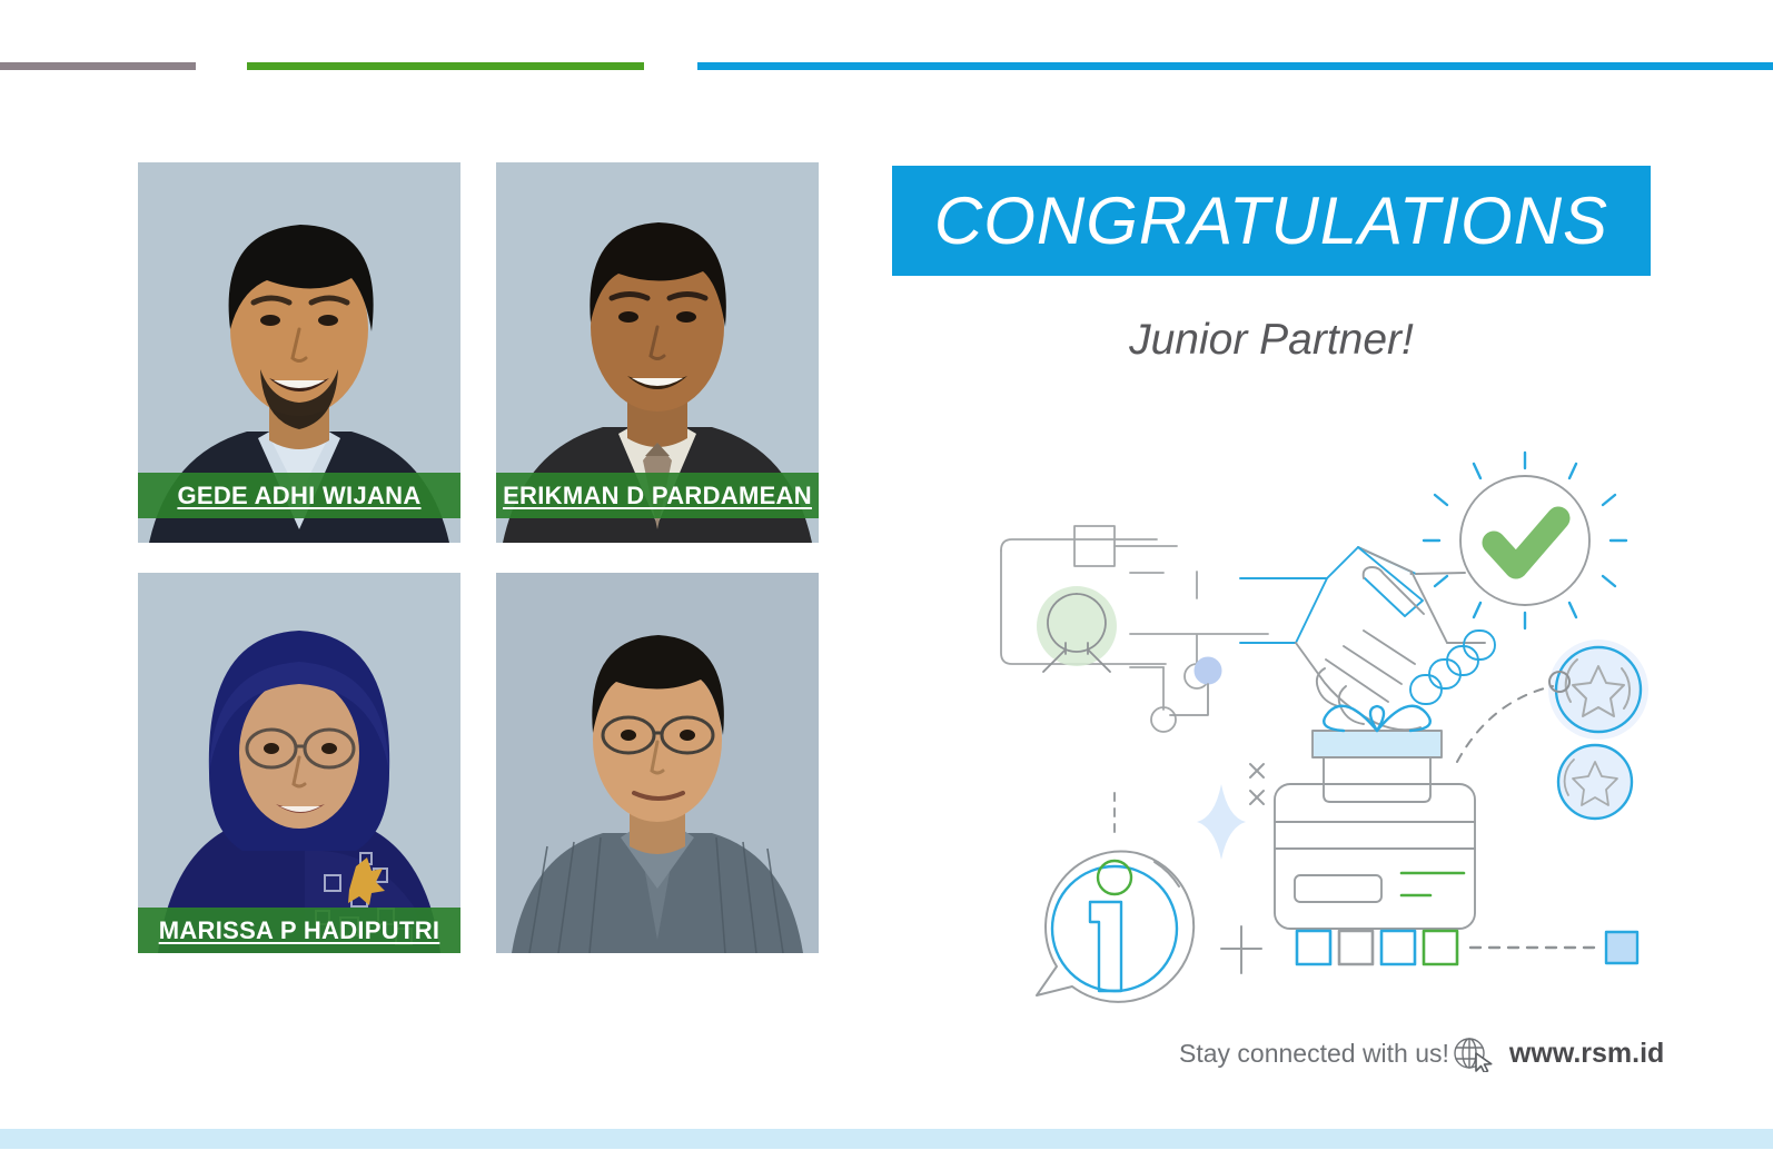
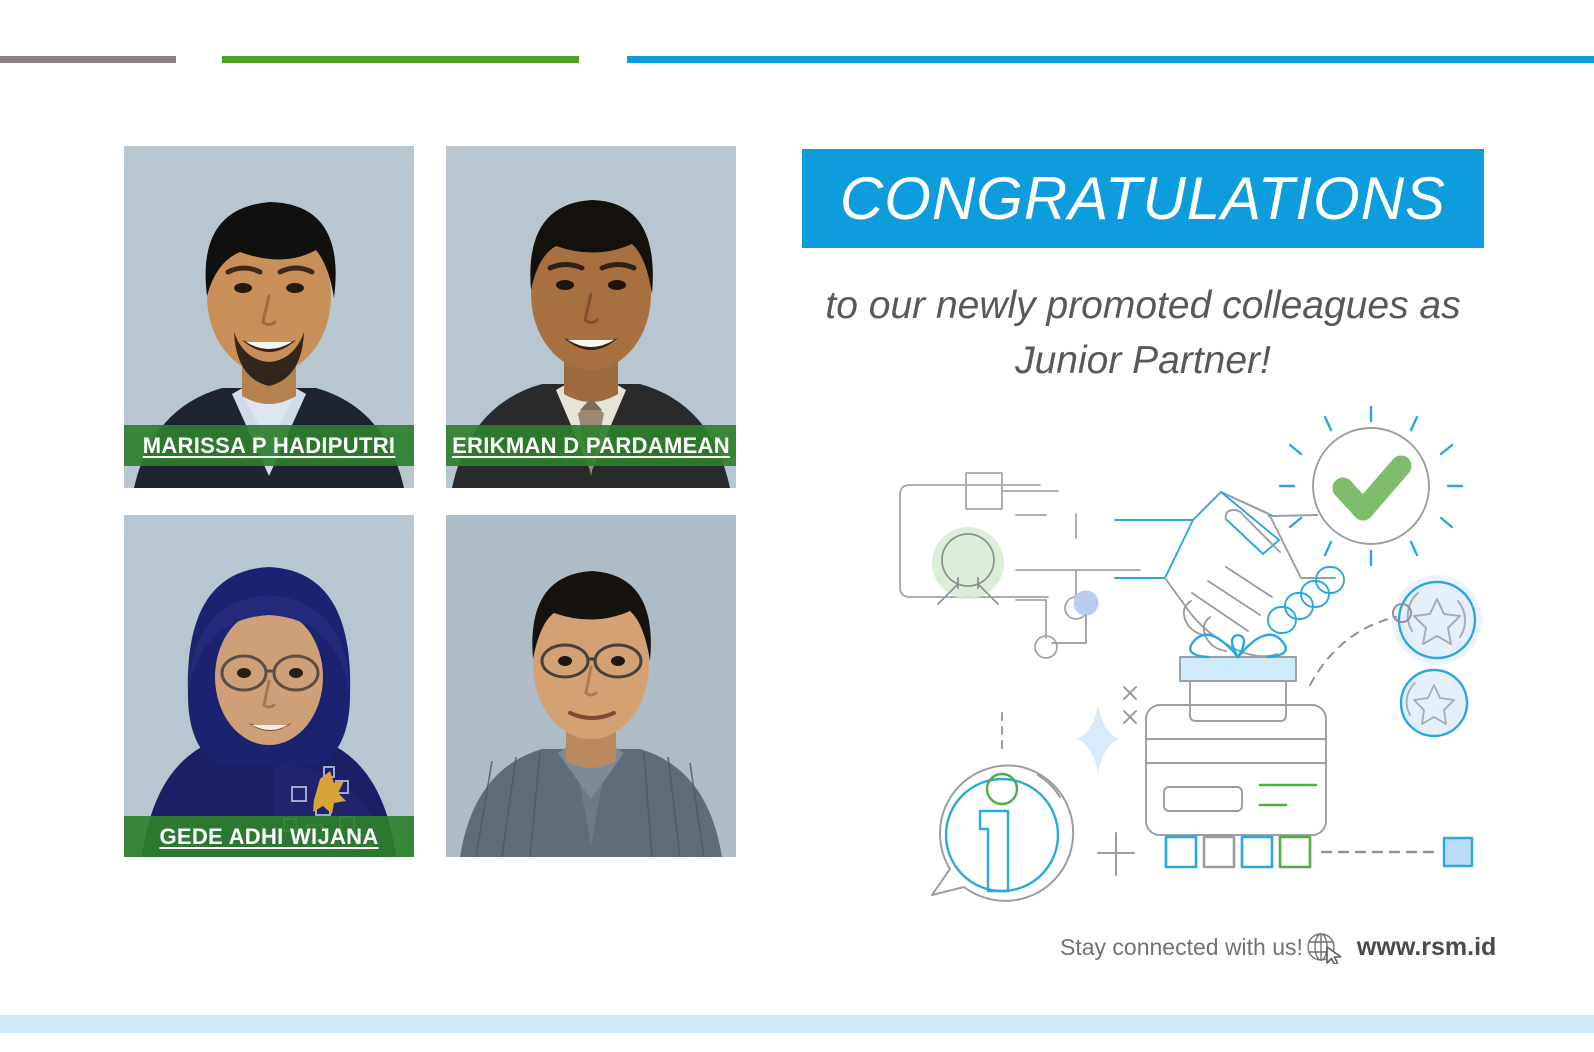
- GEDE ADHI WIJANA
+ MARISSA P HADIPUTRI
  ERIKMAN D PARDAMEAN
- MARISSA P HADIPUTRI
+ GEDE ADHI WIJANA
  CONGRATULATIONS
+ to our newly promoted colleagues as
  Junior Partner!
  Stay connected with us!
  www.rsm.id
